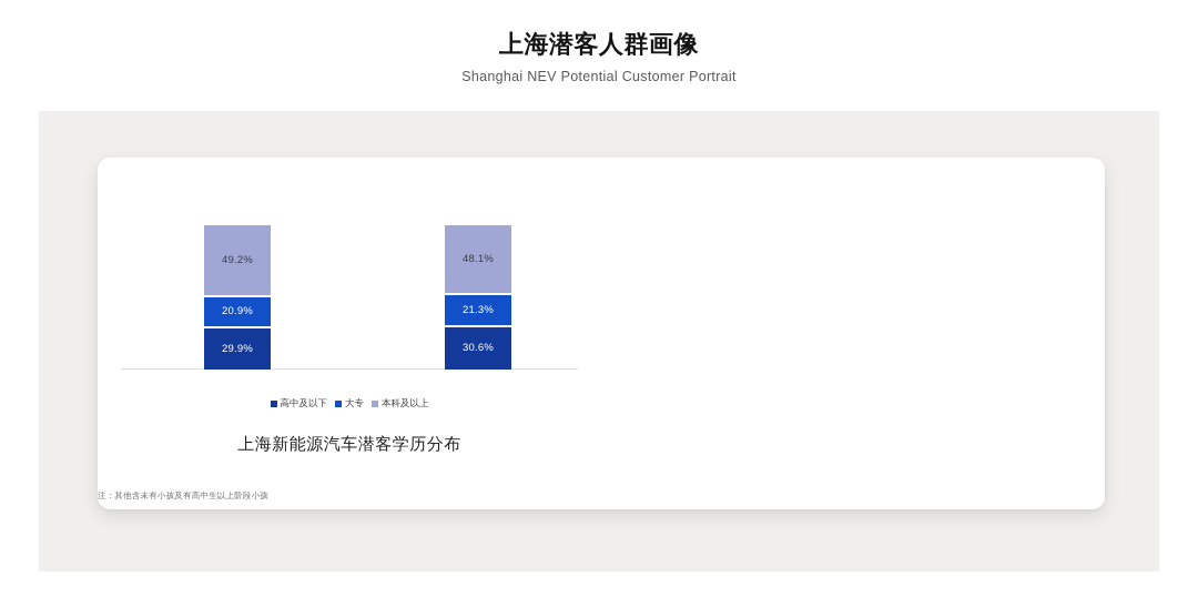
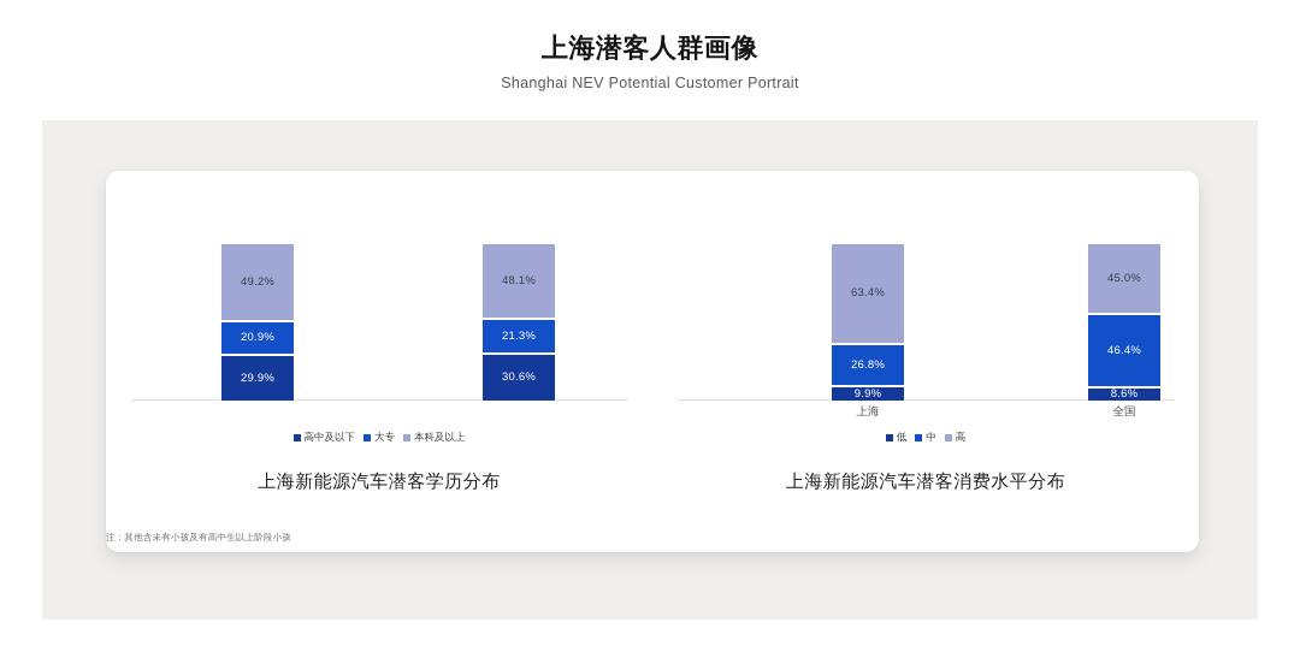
  上海潜客人群画像
  Shanghai NEV Potential Customer Portrait
  49.2%
  20.9%
  29.9%
  48.1%
  21.3%
  30.6%
  高中及以下
  大专
  本科及以上
  上海新能源汽车潜客学历分布
+ 63.4%
+ 26.8%
+ 9.9%
+ 45.0%
+ 46.4%
+ 8.6%
+ 上海
+ 全国
+ 低
+ 中
+ 高
+ 上海新能源汽车潜客消费水平分布
  注：其他含未有小孩及有高中生以上阶段小孩
